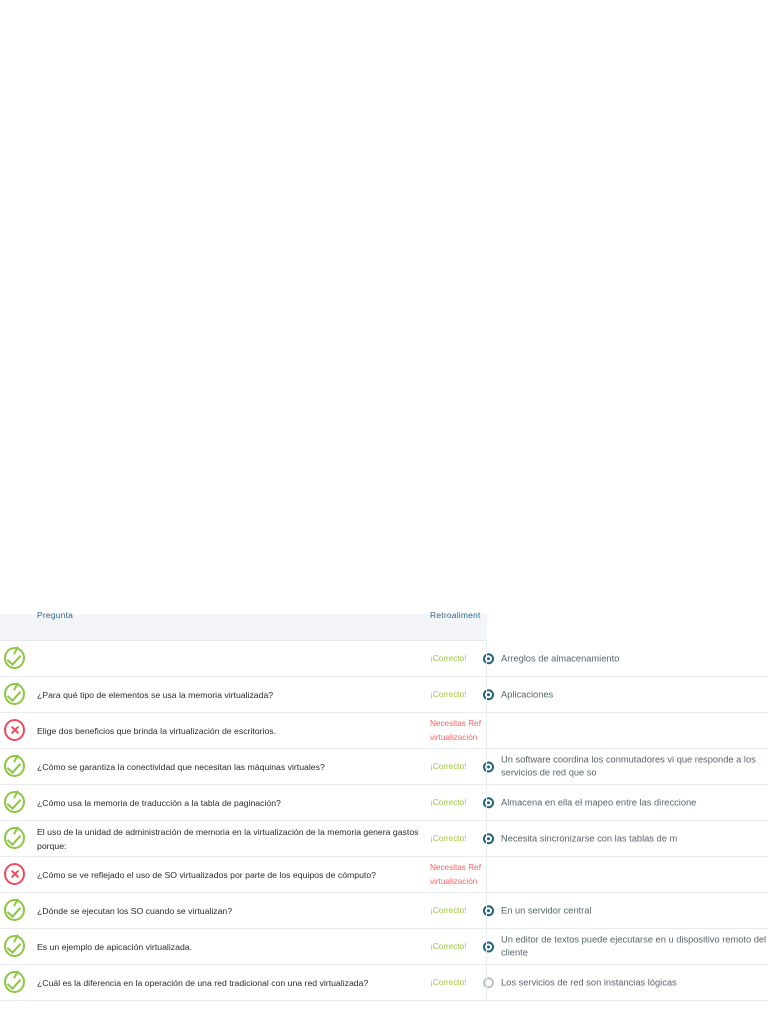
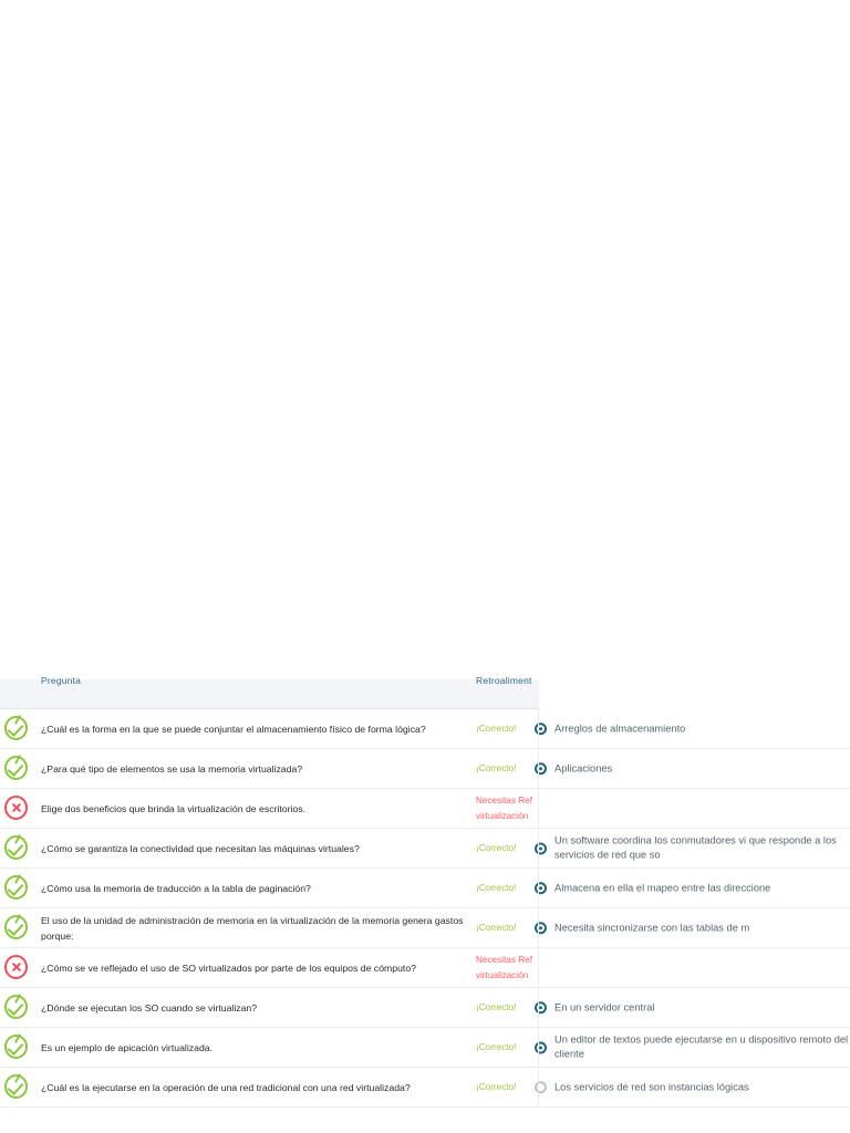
  Pregunta
  Retroaliment
+ ¿Cuál es la forma en la que se puede conjuntar el almacenamiento físico de forma lógica?
  ¡Correcto!
  Arreglos de almacenamiento
  ¿Para qué tipo de elementos se usa la memoria virtualizada?
  ¡Correcto!
  Aplicaciones
  Elige dos beneficios que brinda la virtualización de escritorios.
  Necesitas Ref virtualización
  ¿Cómo se garantiza la conectividad que necesitan las máquinas virtuales?
  ¡Correcto!
  Un software coordina los conmutadores vi que responde a los servicios de red que so
  ¿Cómo usa la memoria de traducción a la tabla de paginación?
  ¡Correcto!
  Almacena en ella el mapeo entre las direccione
  El uso de la unidad de administración de memoria en la virtualización de la memoria genera gastos porque:
  ¡Correcto!
  Necesita sincronizarse con las tablas de m
  ¿Cómo se ve reflejado el uso de SO virtualizados por parte de los equipos de cómputo?
  Necesitas Ref virtualización
  ¿Dónde se ejecutan los SO cuando se virtualizan?
  ¡Correcto!
  En un servidor central
  Es un ejemplo de apicación virtualizada.
  ¡Correcto!
  Un editor de textos puede ejecutarse en u dispositivo remoto del cliente
- ¿Cuál es la diferencia en la operación de una red tradicional con una red virtualizada?
+ ¿Cuál es la ejecutarse en la operación de una red tradicional con una red virtualizada?
  ¡Correcto!
  Los servicios de red son instancias lógicas
